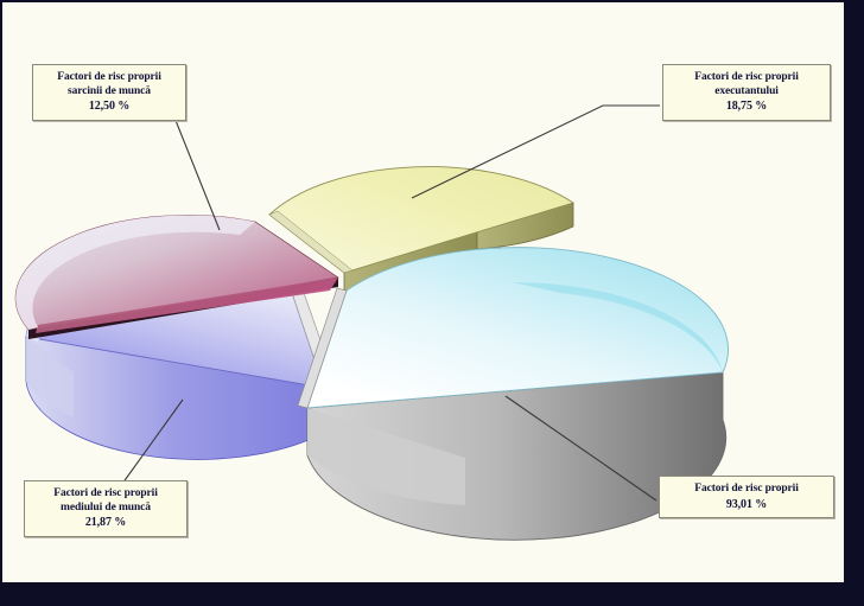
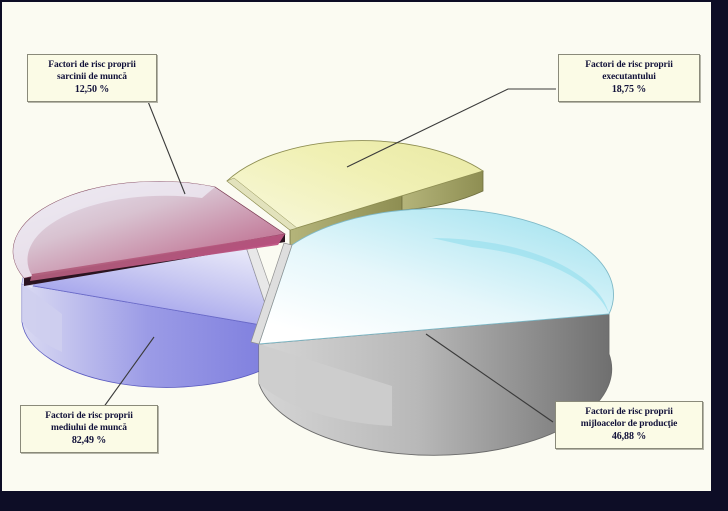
  Factori de risc proprii
  sarcinii de muncă
  12,50 %
  Factori de risc proprii
  executantului
  18,75 %
  Factori de risc proprii
  mediului de muncă
- 21,87 %
+ 82,49 %
  Factori de risc proprii
+ mijloacelor de producţie
- 93,01 %
+ 46,88 %
